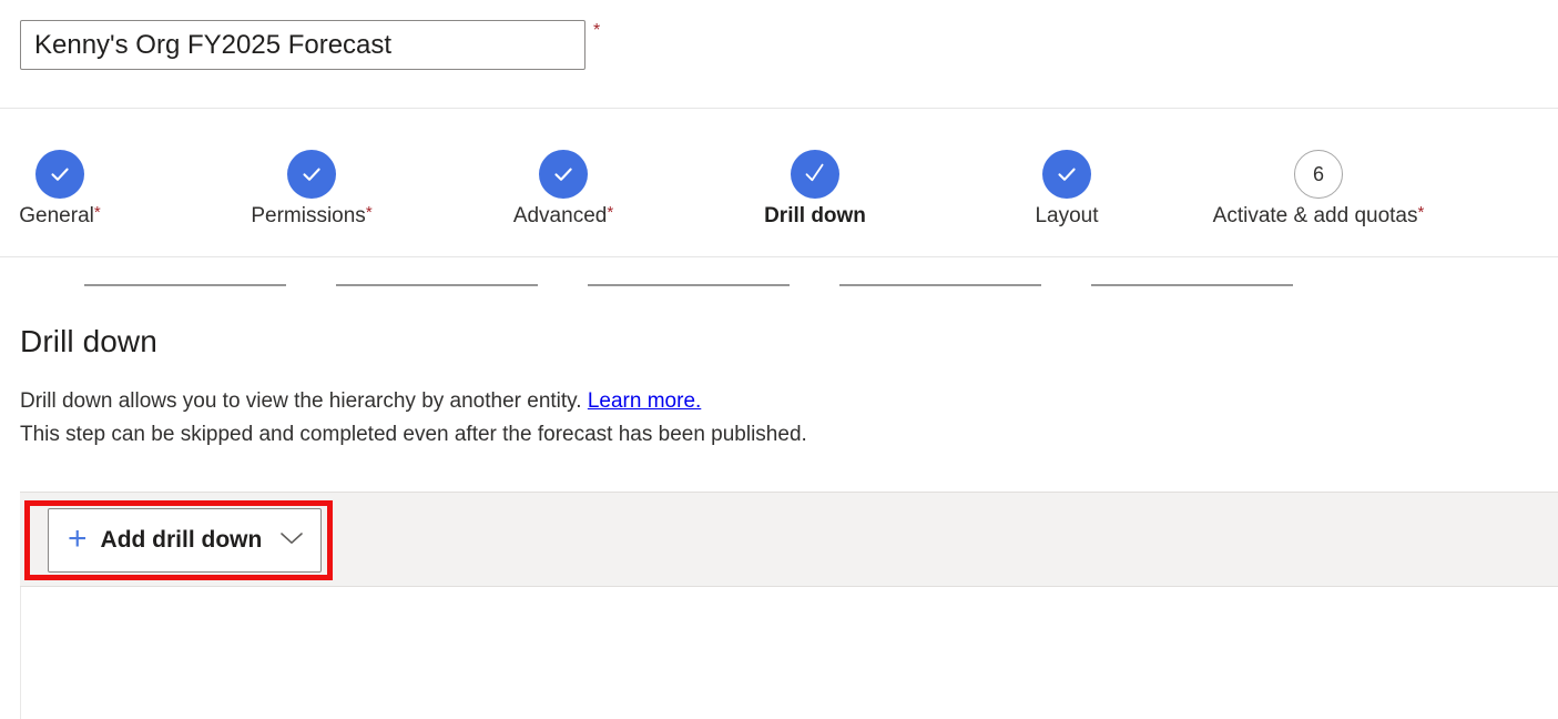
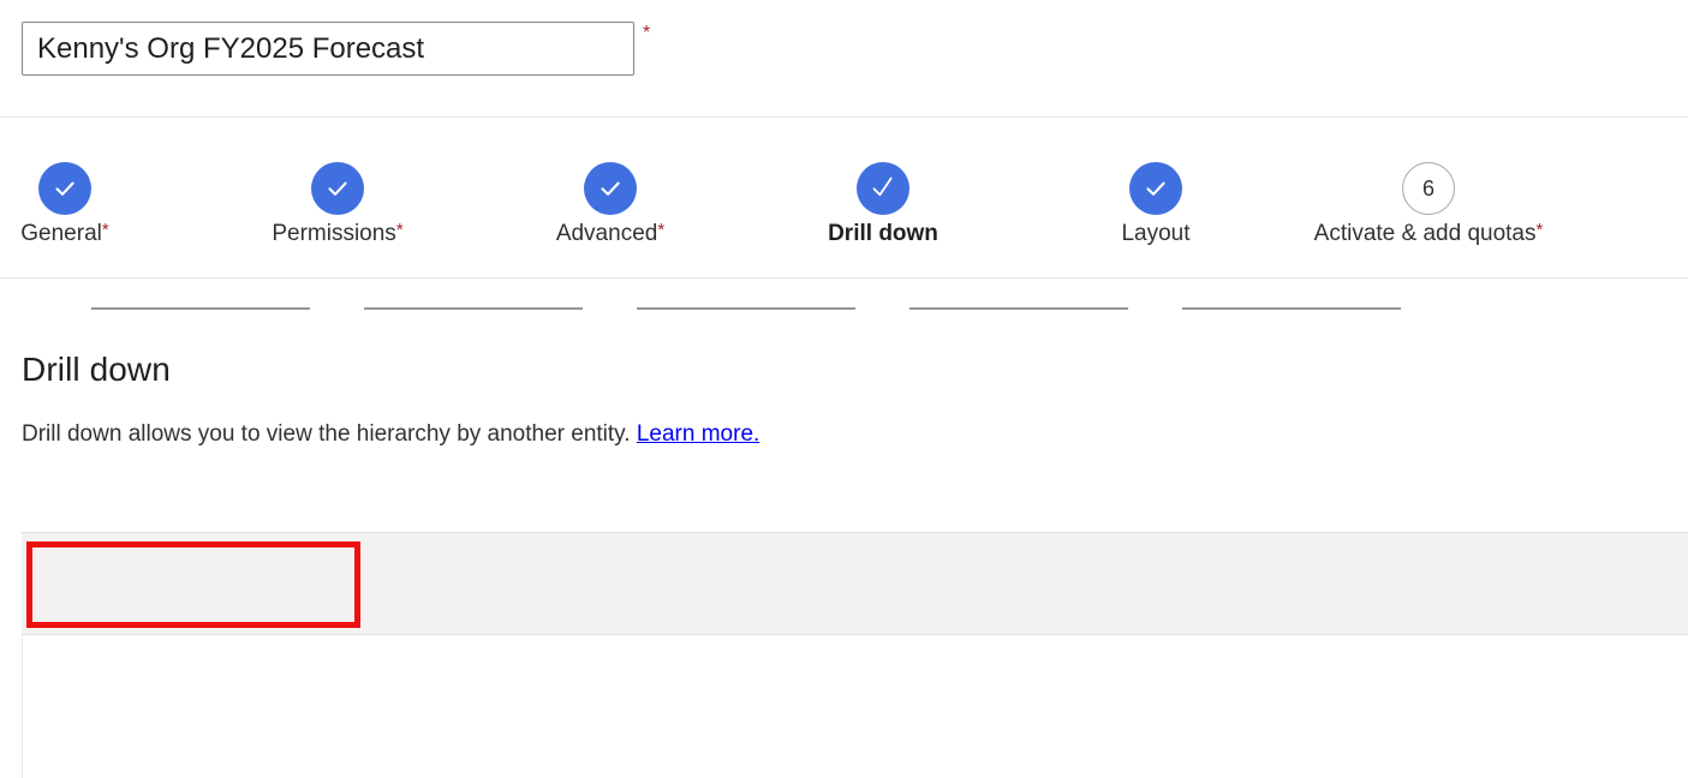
  Kenny's Org FY2025 Forecast
  *
  General*
  Permissions*
  Advanced*
  Drill down
  Layout
  6
  Activate & add quotas*
  Drill down
  Drill down allows you to view the hierarchy by another entity. Learn more.
- This step can be skipped and completed even after the forecast has been published.
- +
- Add drill down
